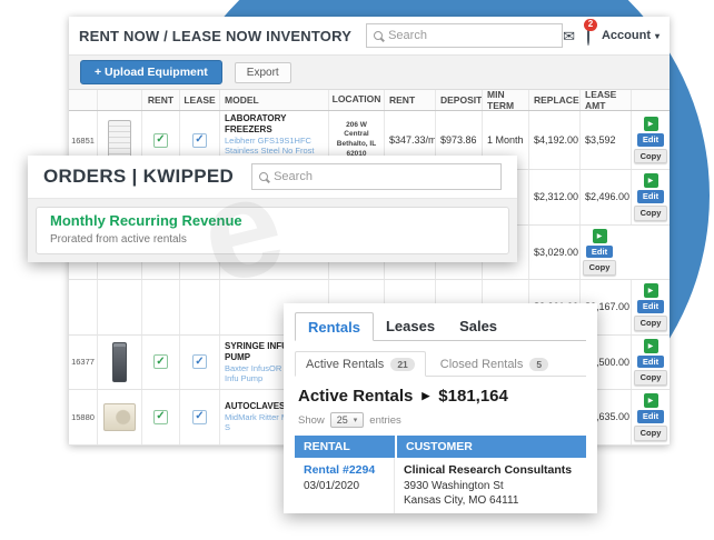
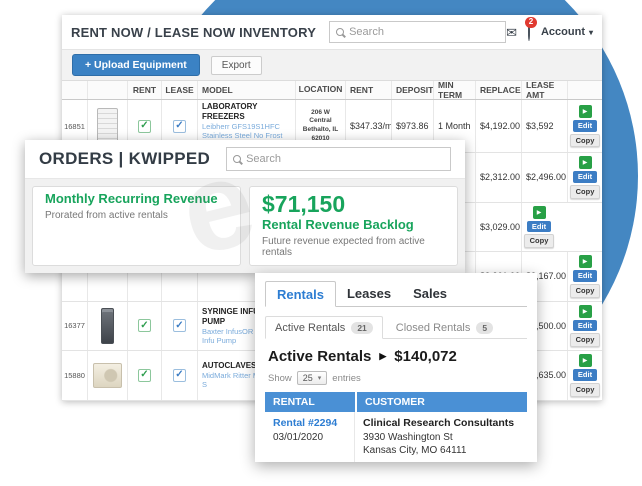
  RENT NOW / LEASE NOW INVENTORY
  Search
  ✉
  2
  Account
  ▾
  + Upload Equipment
  Export
  RENT
  LEASE
  MODEL
  LOCATION
  RENT
  DEPOSIT
  MIN TERM
  REPLACE
  LEASE AMT
  16851
  ✓
  ✓
  LABORATORY FREEZERS
  $347.33/m
  $973.86
  1 Month
  $4,192.00
  $3,592
  Edit
  Copy
  $2,312.00
  $2,496.00
  Edit
  Copy
  $3,029.00
  Edit
  Copy
  ,167.00
  Edit
  Copy
  16377
  ✓
  ✓
  SYRINGE INF PUMP
  Baxter InfusOR Infu Pump
  ,500.00
  Edit
  Copy
  15880
  ✓
  ✓
  AUTOCLAVES
  ,635.00
  Edit
  Copy
  ORDERS | KWIPPED
  Search
  Monthly Recurring Revenue
  Prorated from active rentals
+ $71,150
+ Rental Revenue Backlog
+ Future revenue expected from active rentals
  Rentals
  Leases
  Sales
  Active Rentals
  21
  Closed Rentals
  5
  Active Rentals
  ▶
- $181,164
+ $140,072
  Show
  25
  entries
  RENTAL
  CUSTOMER
  Rental #2294
  03/01/2020
  Clinical Research Consultants
  3930 Washington St
  Kansas City, MO 64111
